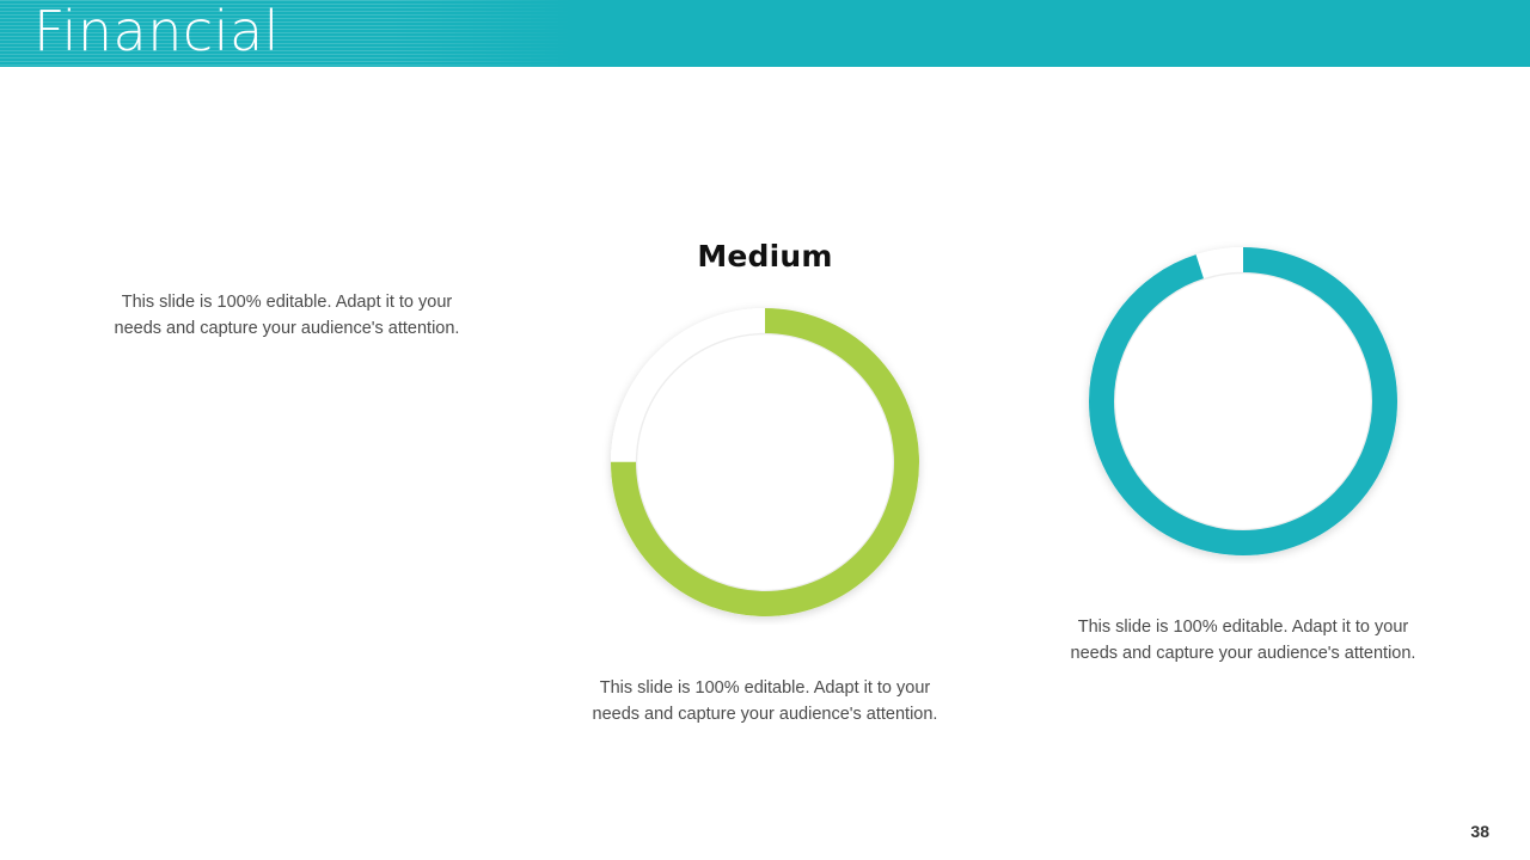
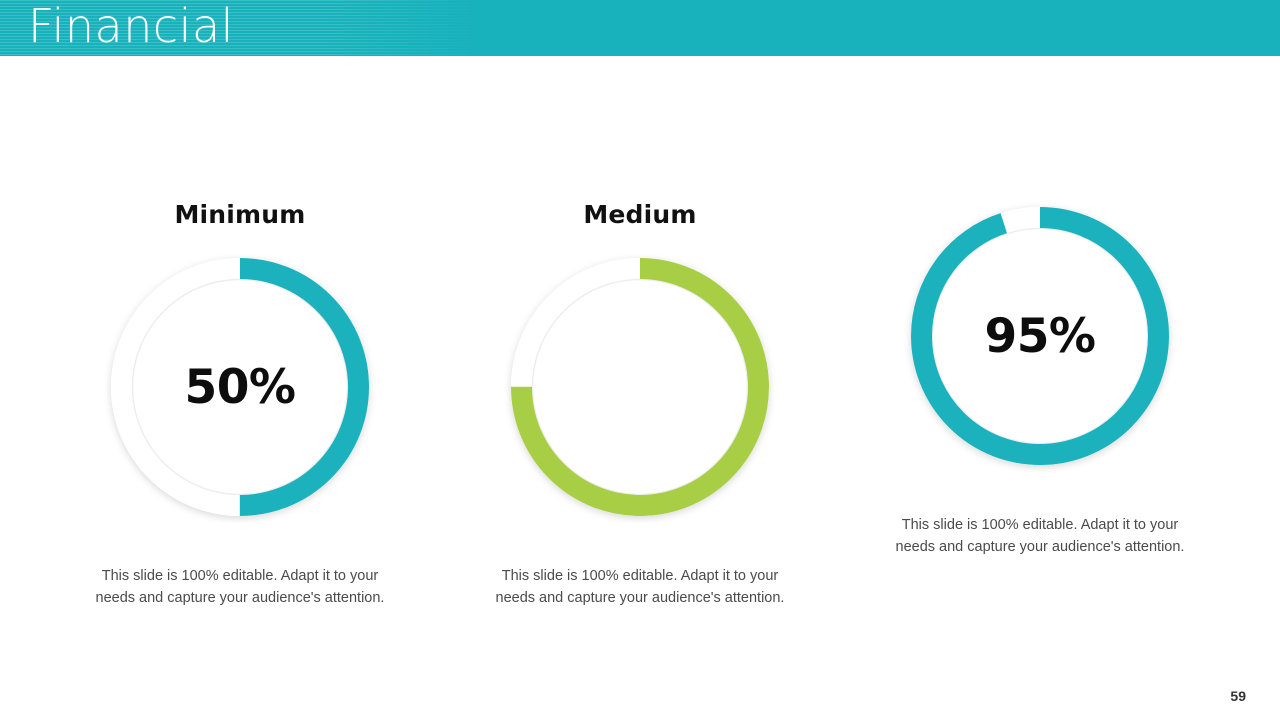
  Financial
+ Minimum
+ 50%
  This slide is 100% editable. Adapt it to your needs and capture your audience's attention.
  Medium
  This slide is 100% editable. Adapt it to your needs and capture your audience's attention.
+ 95%
  This slide is 100% editable. Adapt it to your needs and capture your audience's attention.
- 38
+ 59
